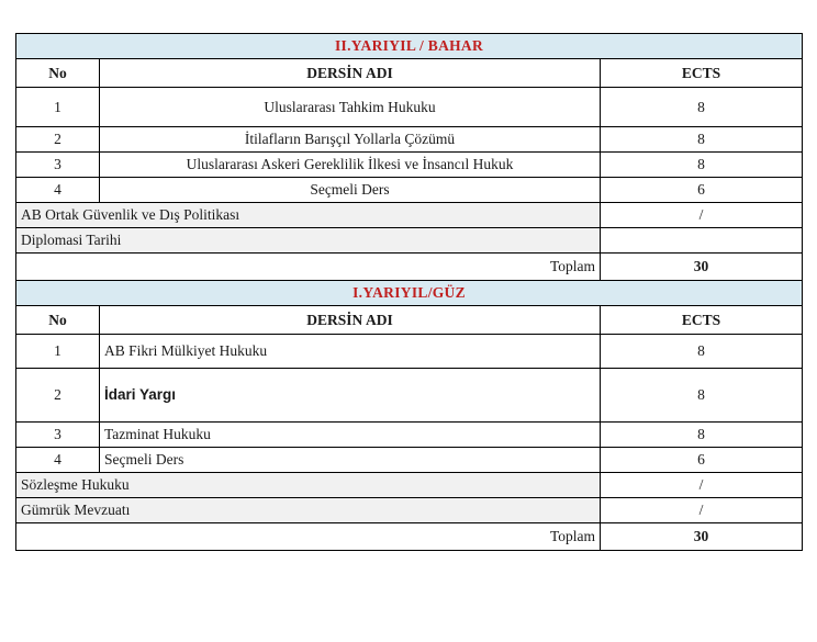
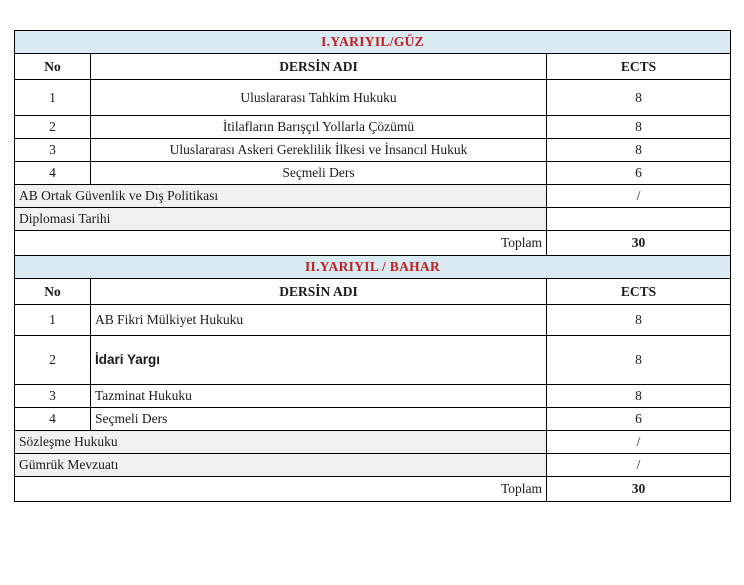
- II.YARIYIL / BAHAR
+ I.YARIYIL/GÜZ
  No	DERSİN ADI	ECTS
  1	Uluslararası Tahkim Hukuku	8
  2	İtilafların Barışçıl Yollarla Çözümü	8
  3	Uluslararası Askeri Gereklilik İlkesi ve İnsancıl Hukuk	8
  4	Seçmeli Ders	6
  AB Ortak Güvenlik ve Dış Politikası	/
  Diplomasi Tarihi
  Toplam	30
- I.YARIYIL/GÜZ
+ II.YARIYIL / BAHAR
  No	DERSİN ADI	ECTS
  1	AB Fikri Mülkiyet Hukuku	8
  2	İdari Yargı	8
  3	Tazminat Hukuku	8
  4	Seçmeli Ders	6
  Sözleşme Hukuku	/
  Gümrük Mevzuatı	/
  Toplam	30
